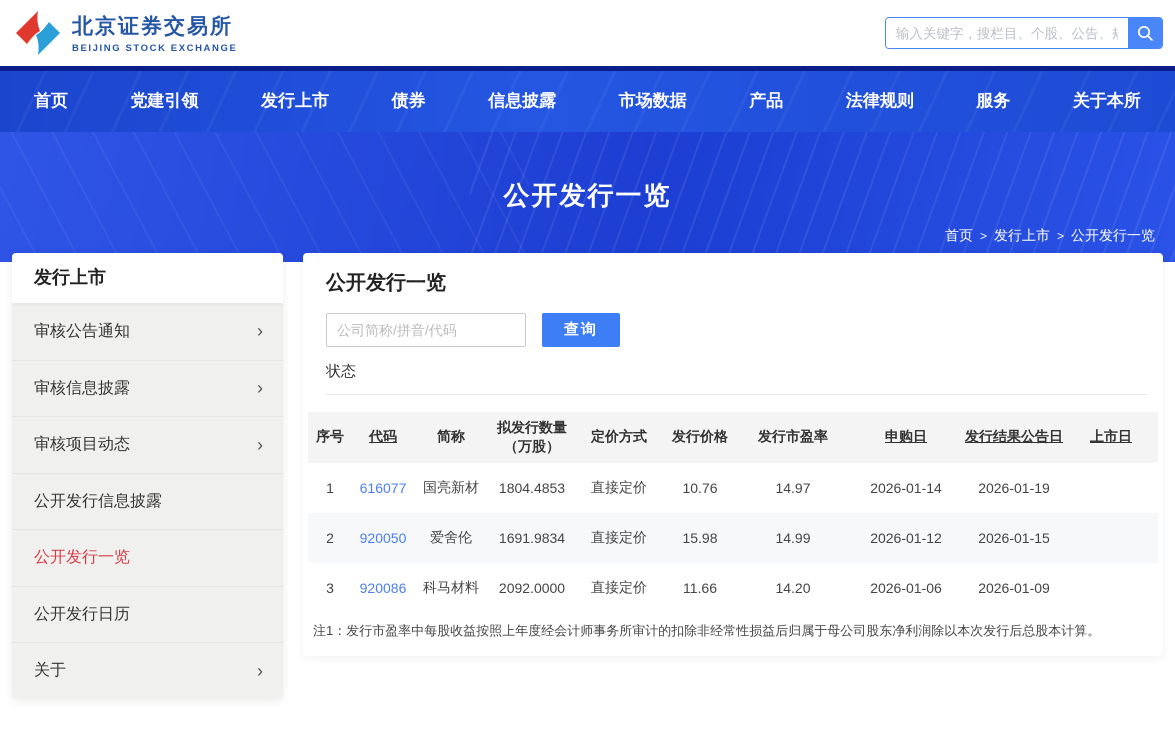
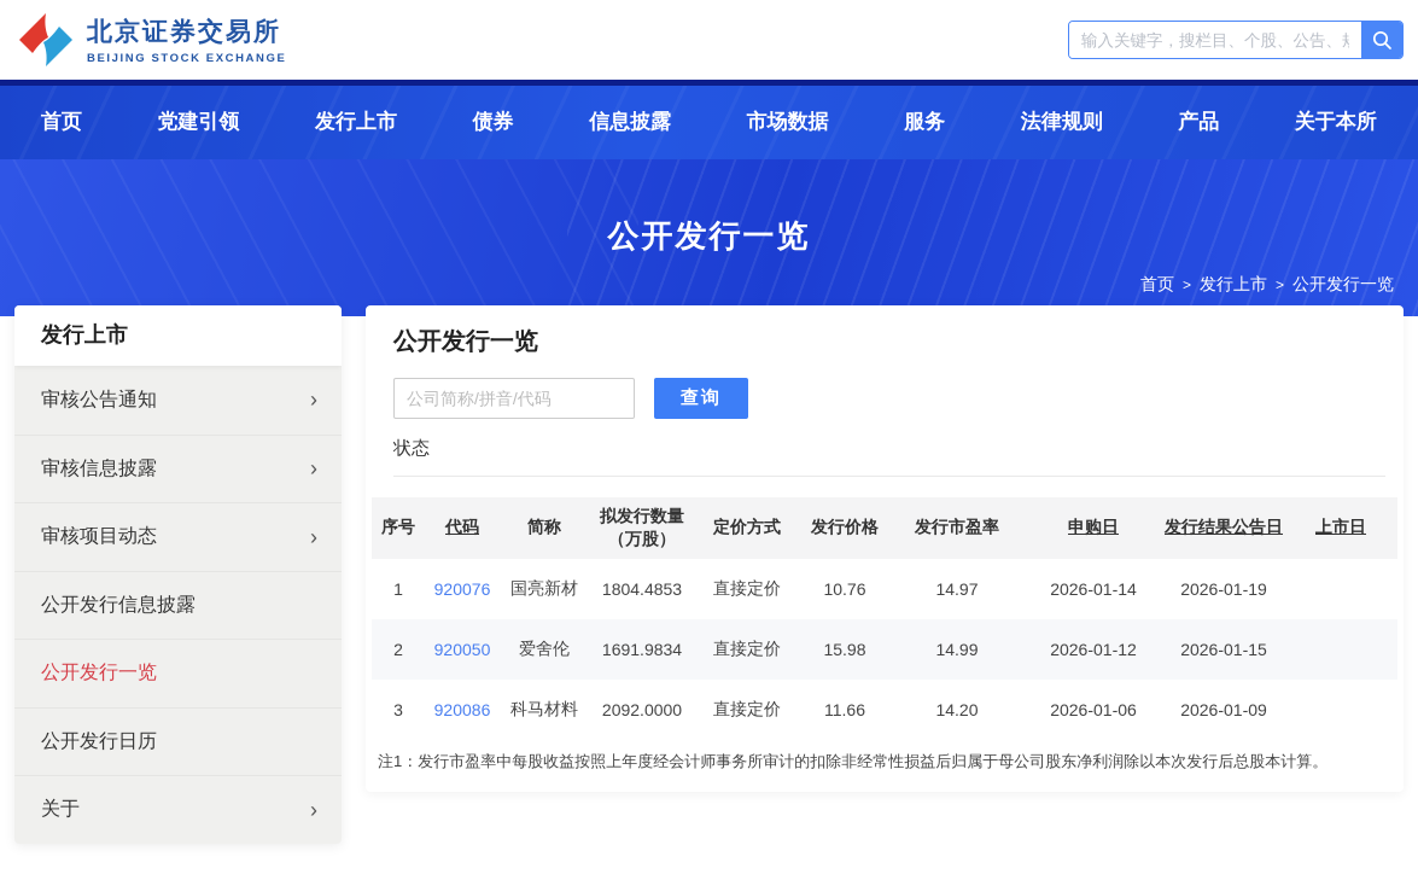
  北京证券交易所
  BEIJING STOCK EXCHANGE
  输入关键字，搜栏目、个股、公告、
  首页
  党建引领
  发行上市
  债券
  信息披露
  市场数据
- 产品
+ 服务
  法律规则
- 服务
+ 产品
  关于本所
  公开发行一览
  首页 > 发行上市 > 公开发行一览
  发行上市
  审核公告通知
  ›
  审核信息披露
  ›
  审核项目动态
  ›
  公开发行信息披露
  公开发行一览
  公开发行日历
  关于
  ›
  公开发行一览
  公司简称/拼音/代码
  查询
  状态
  序号	代码	简称	拟发行数量（万股）	定价方式	发行价格	发行市盈率	申购日	发行结果公告日	上市日
- 1	616077	国亮新材	1804.4853	直接定价	10.76	14.97	2026-01-14	2026-01-19
+ 1	920076	国亮新材	1804.4853	直接定价	10.76	14.97	2026-01-14	2026-01-19
  2	920050	爱舍伦	1691.9834	直接定价	15.98	14.99	2026-01-12	2026-01-15
  3	920086	科马材料	2092.0000	直接定价	11.66	14.20	2026-01-06	2026-01-09
  注1：发行市盈率中每股收益按照上年度经会计师事务所审计的扣除非经常性损益后归属于母公司股东净利润除以本次发行后总股本计算。
